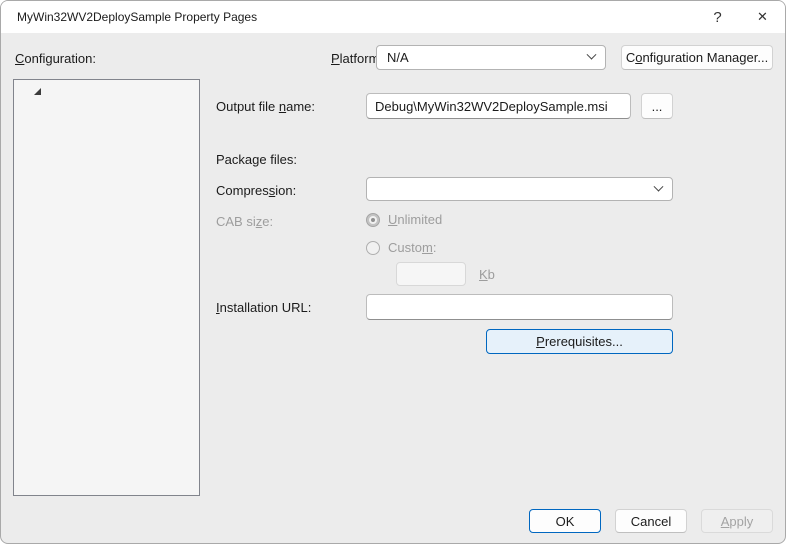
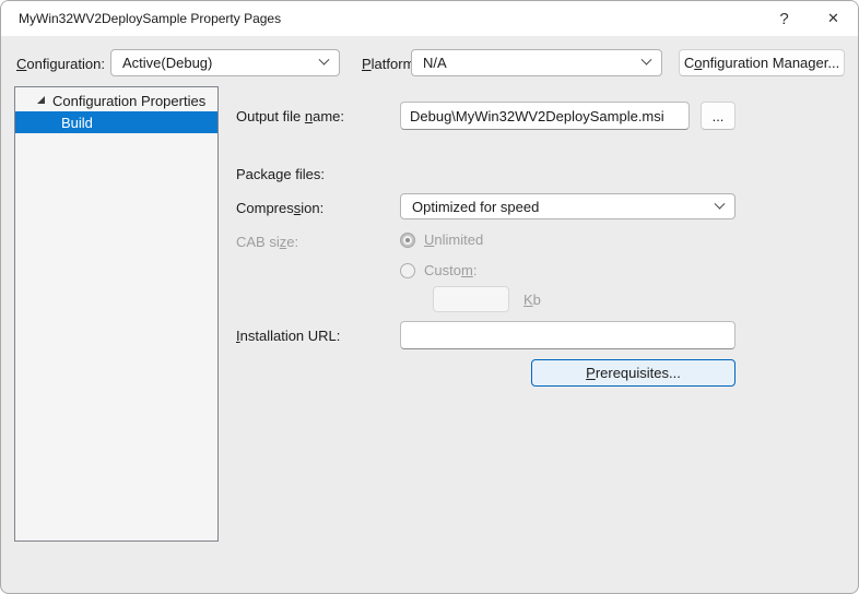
  MyWin32WV2DeploySample Property Pages
  ?
  ✕
  Configuration:
+ Active(Debug)
  Platform
  N/A
  Configuration Manager...
+ Configuration Properties
+ Build
  Output file name:
  Debug\MyWin32WV2DeploySample.msi
  ...
  Package files:
  Compression:
+ Optimized for speed
  CAB size:
  Unlimited
  Custom:
  Kb
  Installation URL:
  Prerequisites...
- OK
- Cancel
- Apply
